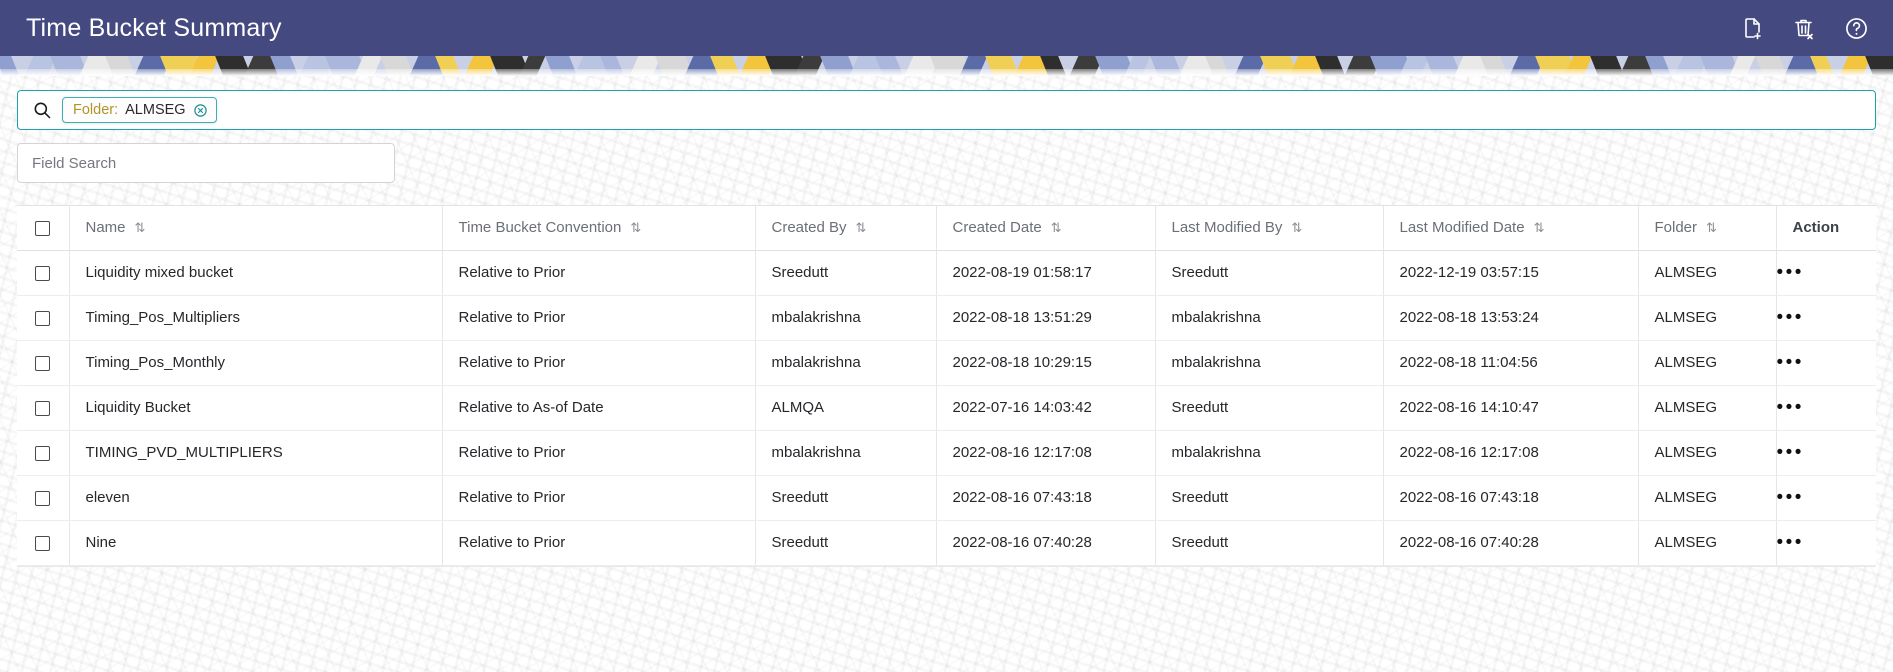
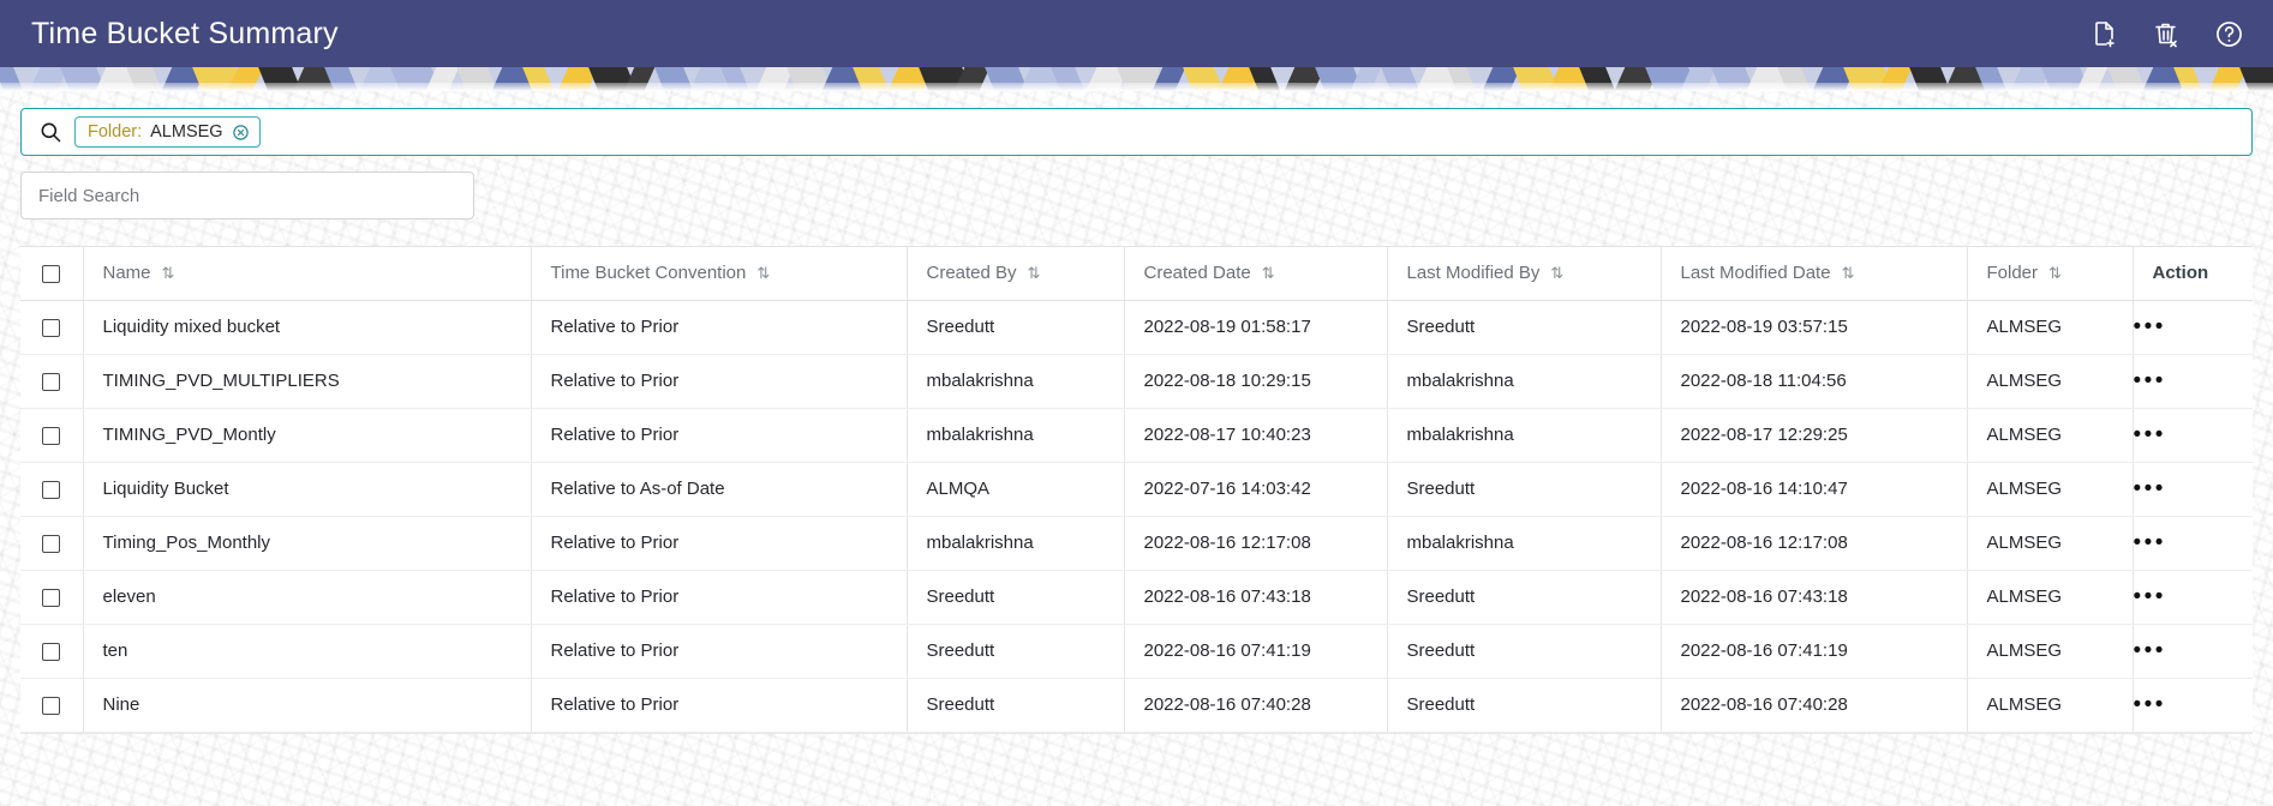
  Time Bucket Summary
  Folder:
  ALMSEG
  Field Search
  	Name ⇅	Time Bucket Convention ⇅	Created By ⇅	Created Date ⇅	Last Modified By ⇅	Last Modified Date ⇅	Folder ⇅	Action
- 	Liquidity mixed bucket	Relative to Prior	Sreedutt	2022-08-19 01:58:17	Sreedutt	2022-12-19 03:57:15	ALMSEG	•••
+ 	Liquidity mixed bucket	Relative to Prior	Sreedutt	2022-08-19 01:58:17	Sreedutt	2022-08-19 03:57:15	ALMSEG	•••
- 	Timing_Pos_Multipliers	Relative to Prior	mbalakrishna	2022-08-18 13:51:29	mbalakrishna	2022-08-18 13:53:24	ALMSEG	•••
- 	Timing_Pos_Monthly	Relative to Prior	mbalakrishna	2022-08-18 10:29:15	mbalakrishna	2022-08-18 11:04:56	ALMSEG	•••
+ 	TIMING_PVD_MULTIPLIERS	Relative to Prior	mbalakrishna	2022-08-18 10:29:15	mbalakrishna	2022-08-18 11:04:56	ALMSEG	•••
+ 	TIMING_PVD_Montly	Relative to Prior	mbalakrishna	2022-08-17 10:40:23	mbalakrishna	2022-08-17 12:29:25	ALMSEG	•••
  	Liquidity Bucket	Relative to As-of Date	ALMQA	2022-07-16 14:03:42	Sreedutt	2022-08-16 14:10:47	ALMSEG	•••
- 	TIMING_PVD_MULTIPLIERS	Relative to Prior	mbalakrishna	2022-08-16 12:17:08	mbalakrishna	2022-08-16 12:17:08	ALMSEG	•••
+ 	Timing_Pos_Monthly	Relative to Prior	mbalakrishna	2022-08-16 12:17:08	mbalakrishna	2022-08-16 12:17:08	ALMSEG	•••
  	eleven	Relative to Prior	Sreedutt	2022-08-16 07:43:18	Sreedutt	2022-08-16 07:43:18	ALMSEG	•••
+ 	ten	Relative to Prior	Sreedutt	2022-08-16 07:41:19	Sreedutt	2022-08-16 07:41:19	ALMSEG	•••
  	Nine	Relative to Prior	Sreedutt	2022-08-16 07:40:28	Sreedutt	2022-08-16 07:40:28	ALMSEG	•••
